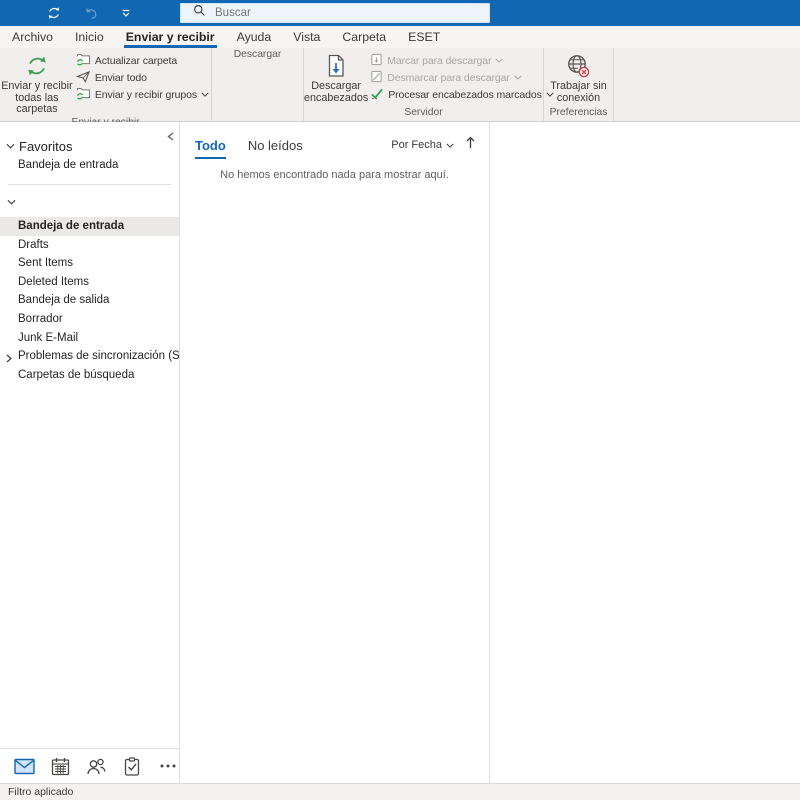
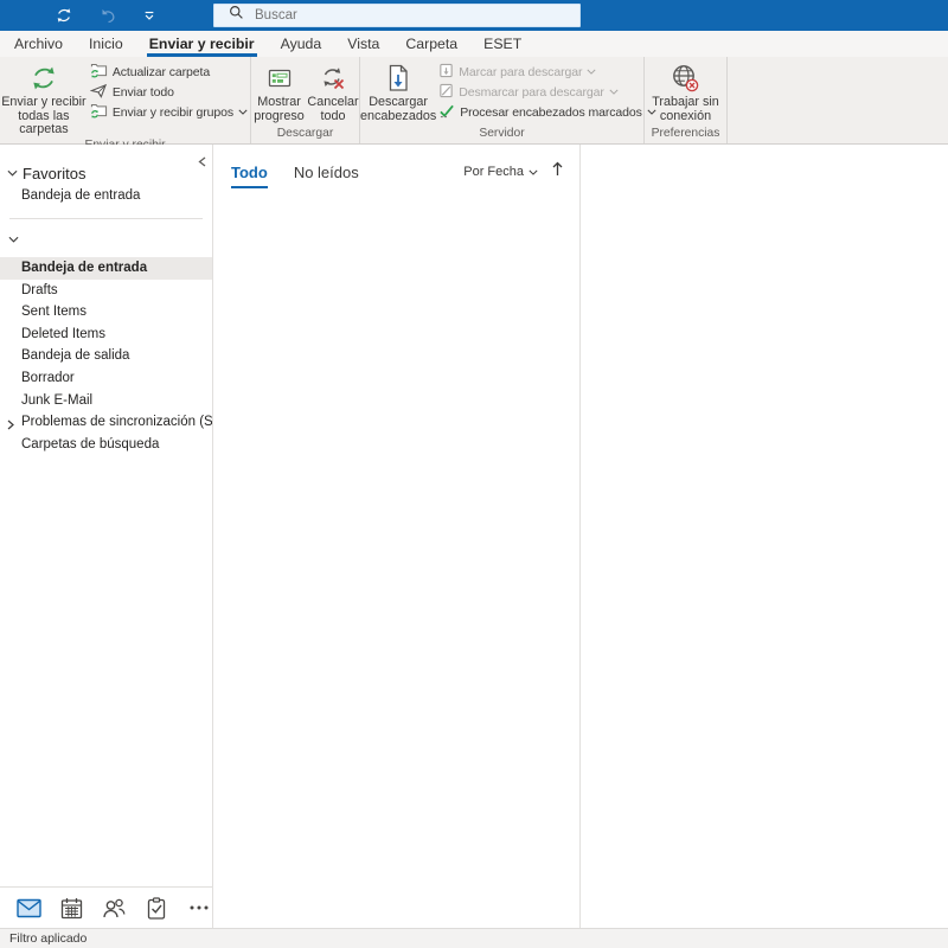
  Buscar
  Archivo
  Inicio
  Enviar y recibir
  Ayuda
  Vista
  Carpeta
  ESET
  Enviar y recibir
  todas las carpetas
  Actualizar carpeta
  Enviar todo
  Enviar y recibir grupos
+ Mostrar
+ progreso
+ Cancelar
+ todo
  Descargar
  Descargar
  encabezados
  Marcar para descargar
  Desmarcar para descargar
  Procesar encabezados marcados
  Servidor
  Trabajar sin
  conexión
  Preferencias
  Favoritos
  Bandeja de entrada
  Bandeja de entrada
  Drafts
  Sent Items
  Deleted Items
  Bandeja de salida
  Borrador
  Junk E-Mail
  Problemas de sincronización (S
  Carpetas de búsqueda
  Todo
  No leídos
  Por Fecha
- No hemos encontrado nada para mostrar aquí.
  Filtro aplicado
